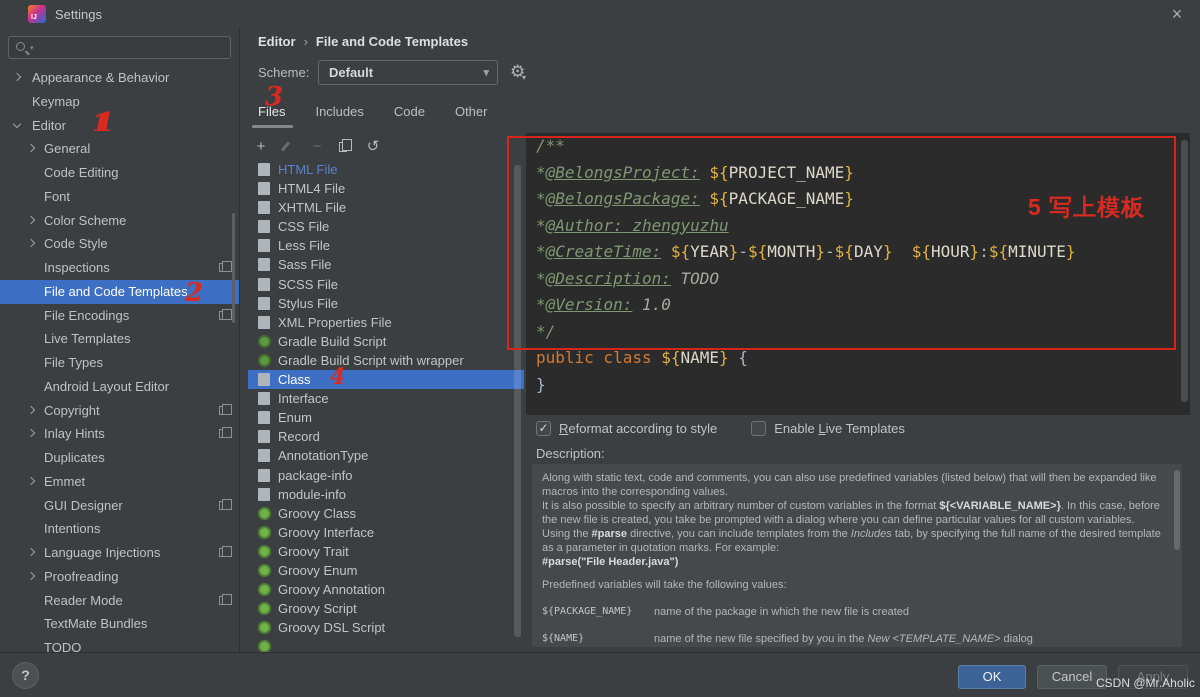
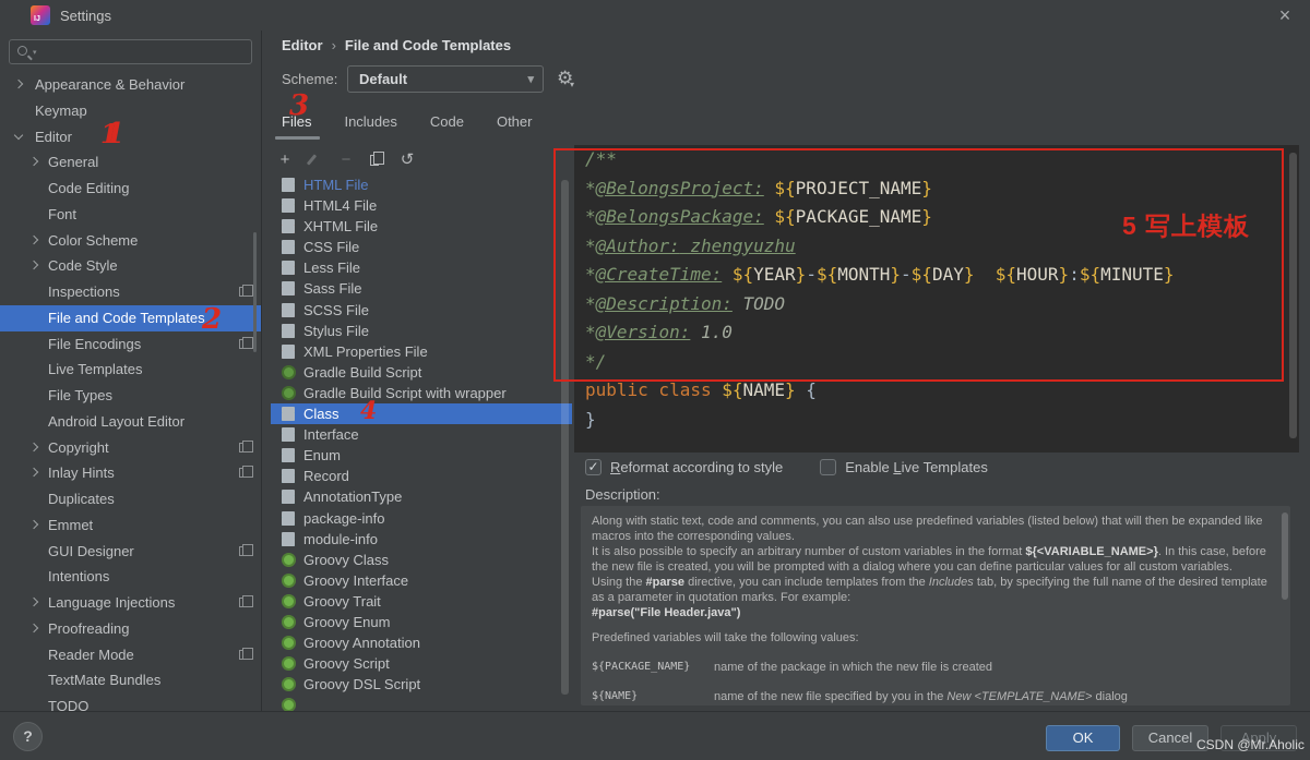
  Settings
  ×
  Appearance & Behavior
  Keymap
  Editor
  1
  General
  Code Editing
  Font
  Color Scheme
  Code Style
  Inspections
  File and Code Templates
  File Encodings
  Live Templates
  File Types
  Android Layout Editor
  Copyright
  Inlay Hints
  Duplicates
  Emmet
  GUI Designer
  Intentions
  Language Injections
  Proofreading
  Reader Mode
  TextMate Bundles
  TODO
  Editor › File and Code Templates
  Scheme:
  Default
  ▾
  ⚙
  ▾
  Files
  Includes
  Code
  Other
  +
  −
  ↺
  HTML File
  HTML4 File
  XHTML File
  CSS File
  Less File
  Sass File
  SCSS File
  Stylus File
  XML Properties File
  Gradle Build Script
  Gradle Build Script with wrapper
  Class
  4
  Interface
  Enum
  Record
  AnnotationType
  package-info
  module-info
  Groovy Class
  Groovy Interface
  Groovy Trait
  Groovy Enum
  Groovy Annotation
  Groovy Script
  Groovy DSL Script
  /**
  *@BelongsProject: ${PROJECT_NAME}
  *@BelongsPackage: ${PACKAGE_NAME}
  *@Author: zhengyuzhu
  *@CreateTime: ${YEAR}-${MONTH}-${DAY} ${HOUR}:${MINUTE}
  *@Description: TODO
  *@Version: 1.0
  */
  public class ${NAME} {
  }
  ✓
  Reformat according to style
  ✓
  Enable Live Templates
  Description:
  Along with static text, code and comments, you can also use predefined variables (listed below) that will then be expanded like macros into the corresponding values.
- It is also possible to specify an arbitrary number of custom variables in the format ${<VARIABLE_NAME>}. In this case, before the new file is created, you take be prompted with a dialog where you can define particular values for all custom variables.
+ It is also possible to specify an arbitrary number of custom variables in the format ${<VARIABLE_NAME>}. In this case, before the new file is created, you will be prompted with a dialog where you can define particular values for all custom variables.
  Using the #parse directive, you can include templates from the Includes tab, by specifying the full name of the desired template as a parameter in quotation marks. For example:
  #parse("File Header.java")
  Predefined variables will take the following values:
  ${PACKAGE_NAME}
  name of the package in which the new file is created
  ${NAME}
  name of the new file specified by you in the New <TEMPLATE_NAME> dialog
  ?
  OK
  Cancel
  Apply
  CSDN @Mr.Aholic
  1
  2
  3
  5 写上模板
